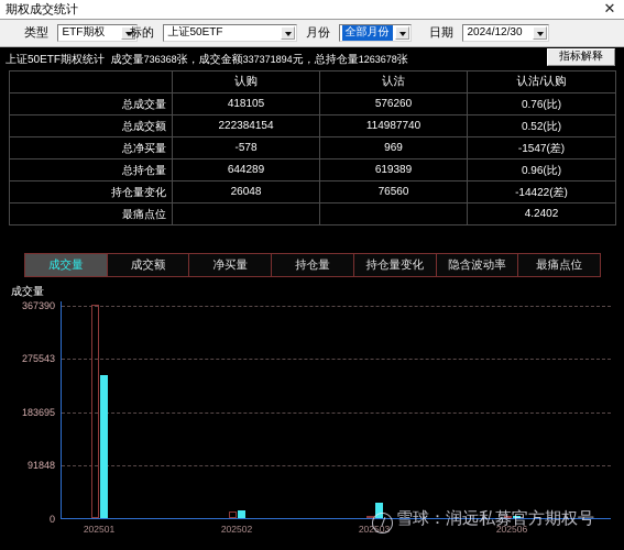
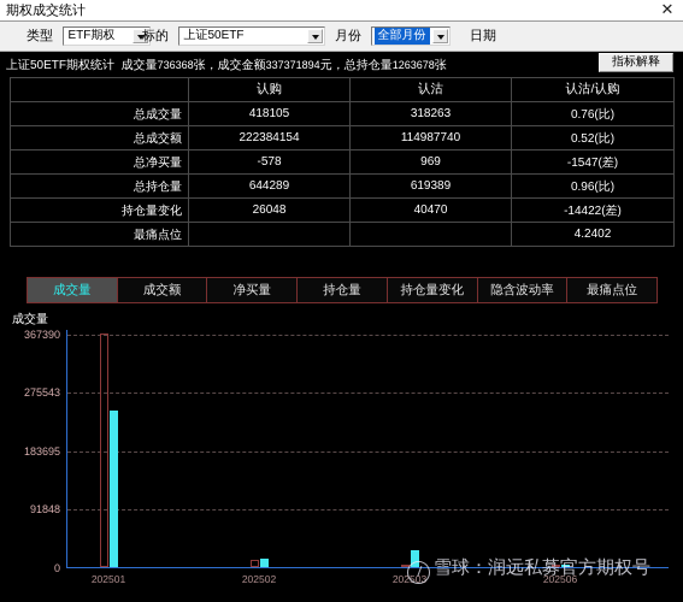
  期权成交统计
  ✕
  类型
  ETF期权
  标的
  上证50ETF
  月份
  全部月份
  日期
- 2024/12/30
  上证50ETF期权统计 成交量736368张，成交金额337371894元，总持仓量1263678张
  指标解释
  	认购	认沽	认沽/认购
- 总成交量	418105	576260	0.76(比)
+ 总成交量	418105	318263	0.76(比)
  总成交额	222384154	114987740	0.52(比)
  总净买量	-578	969	-1547(差)
  总持仓量	644289	619389	0.96(比)
- 持仓量变化	26048	76560	-14422(差)
+ 持仓量变化	26048	40470	-14422(差)
  最痛点位			4.2402
  成交量
  成交额
  净买量
  持仓量
  持仓量变化
  隐含波动率
  最痛点位
  成交量
  0
  91848
  183695
  275543
  367390
  202501
  202502
  202503
  202506
  雪球：润远私募官方期权号
